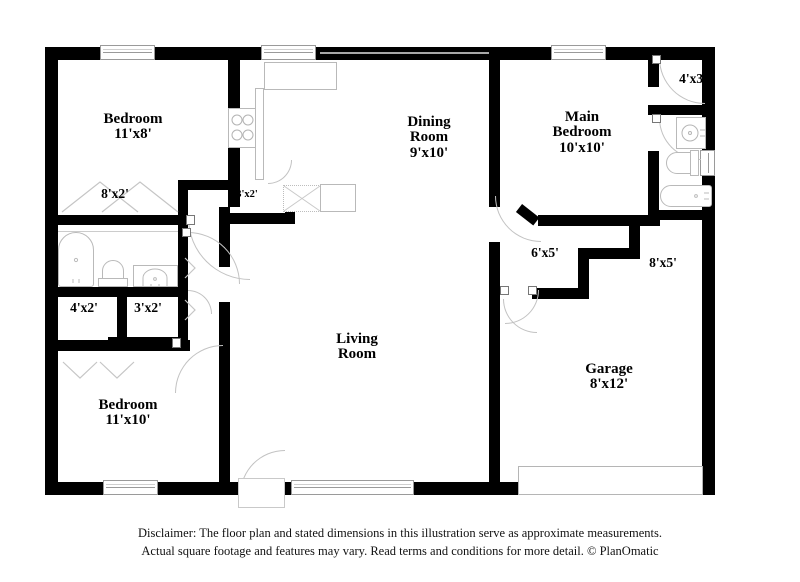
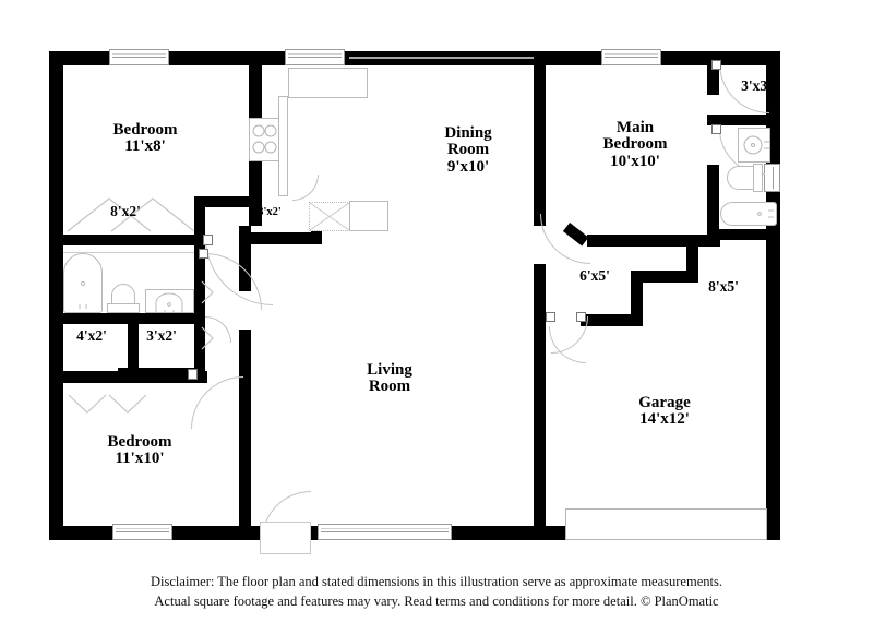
  Bedroom
  11'x8'
  Dining
  Room
  9'x10'
  Main
  Bedroom
  10'x10'
  Living
  Room
  Garage
- 8'x12'
+ 14'x12'
  Bedroom
  11'x10'
  8'x2'
  3'x2'
  4'x2'
  3'x2'
- 4'x3'
+ 3'x3'
  6'x5'
  8'x5'
  Disclaimer: The floor plan and stated dimensions in this illustration serve as approximate measurements.
  Actual square footage and features may vary. Read terms and conditions for more detail. © PlanOmatic
